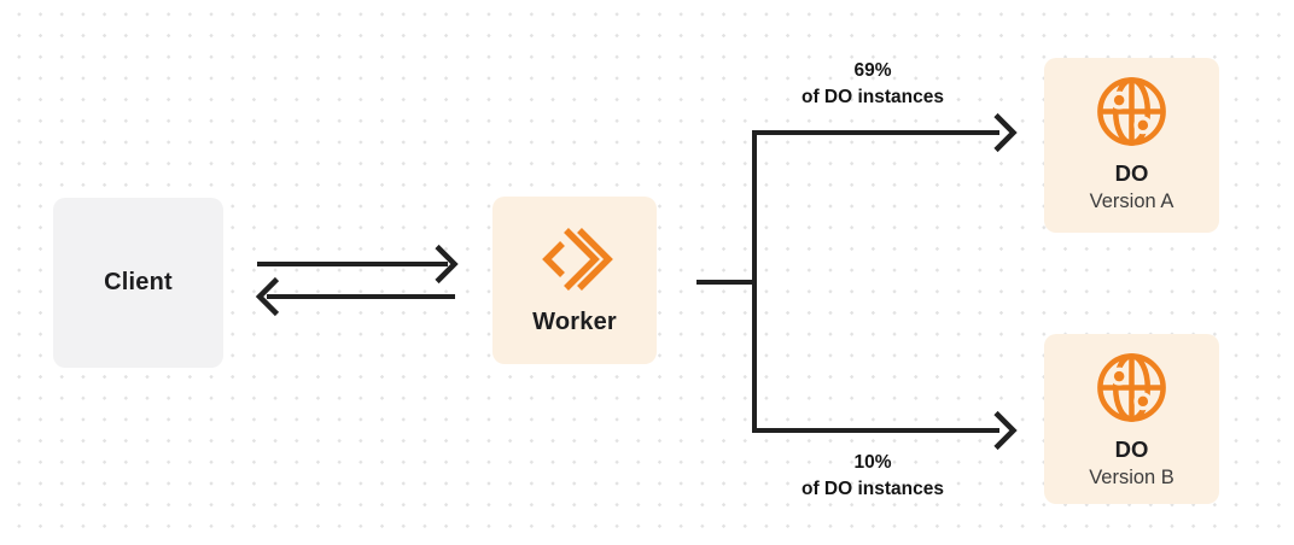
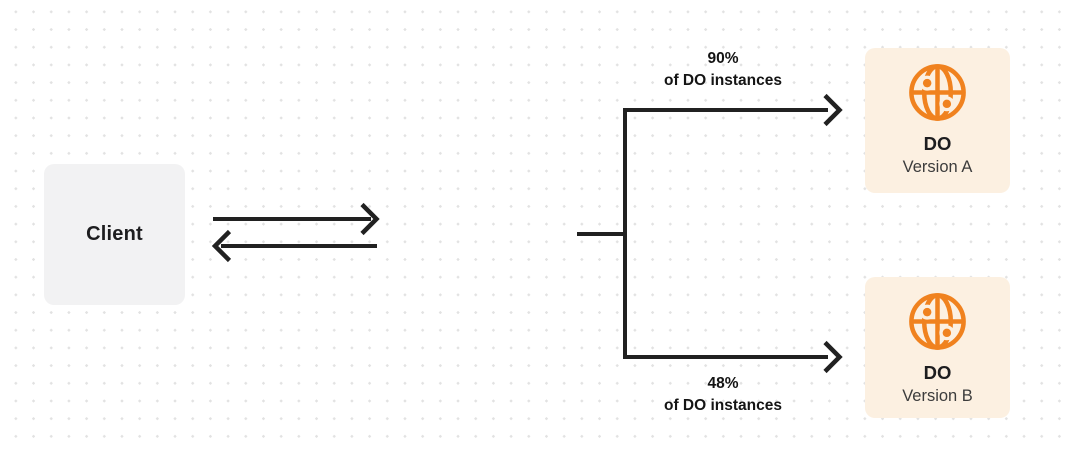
  Client
- Worker
  DO
  Version A
  DO
  Version B
- 69%
+ 90%
  of DO instances
- 10%
+ 48%
  of DO instances
